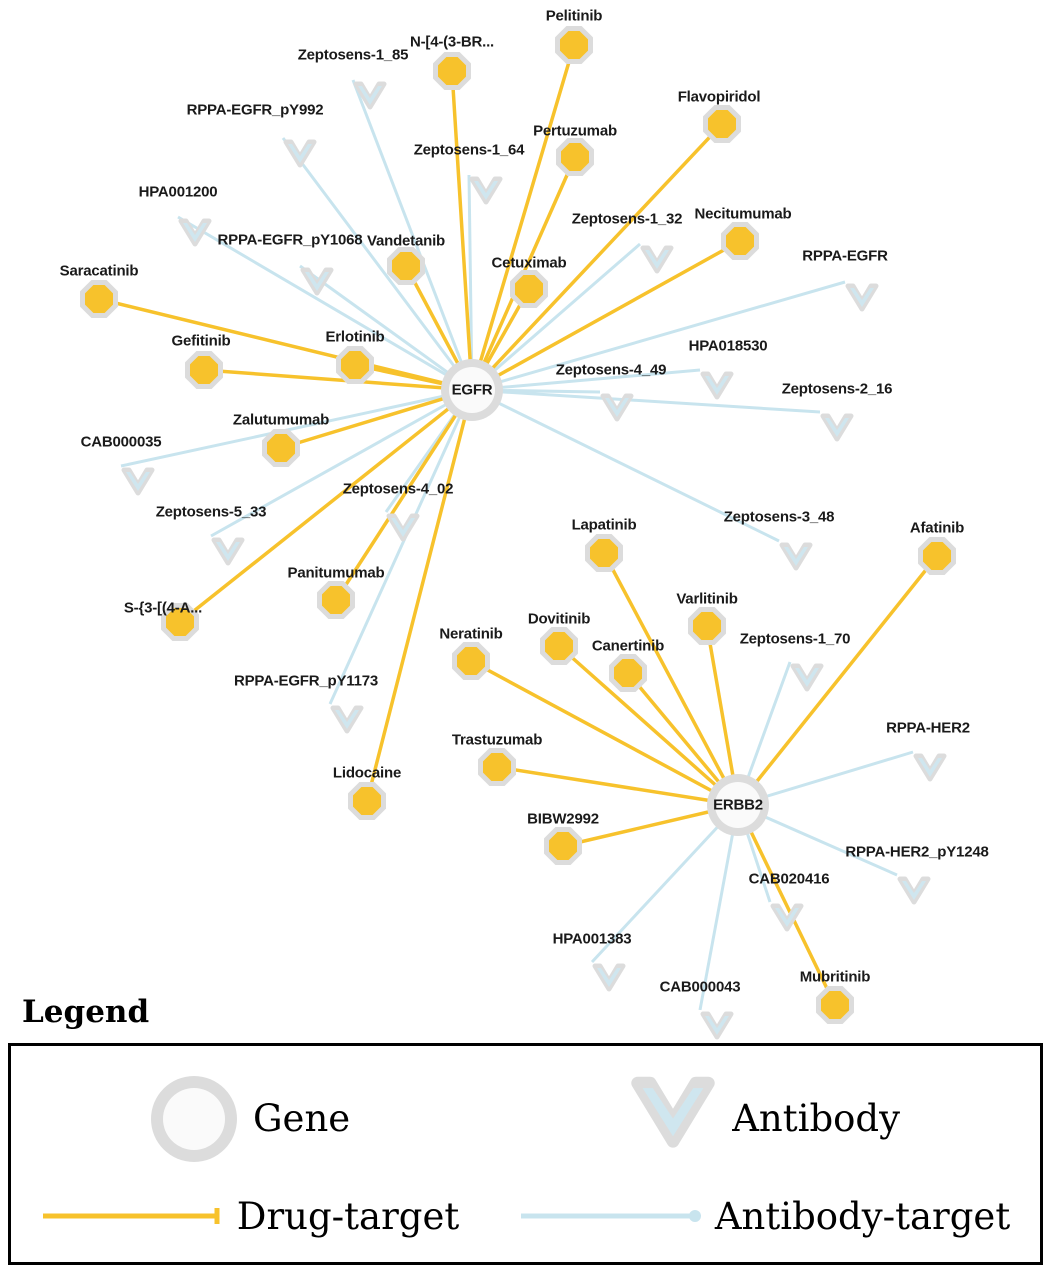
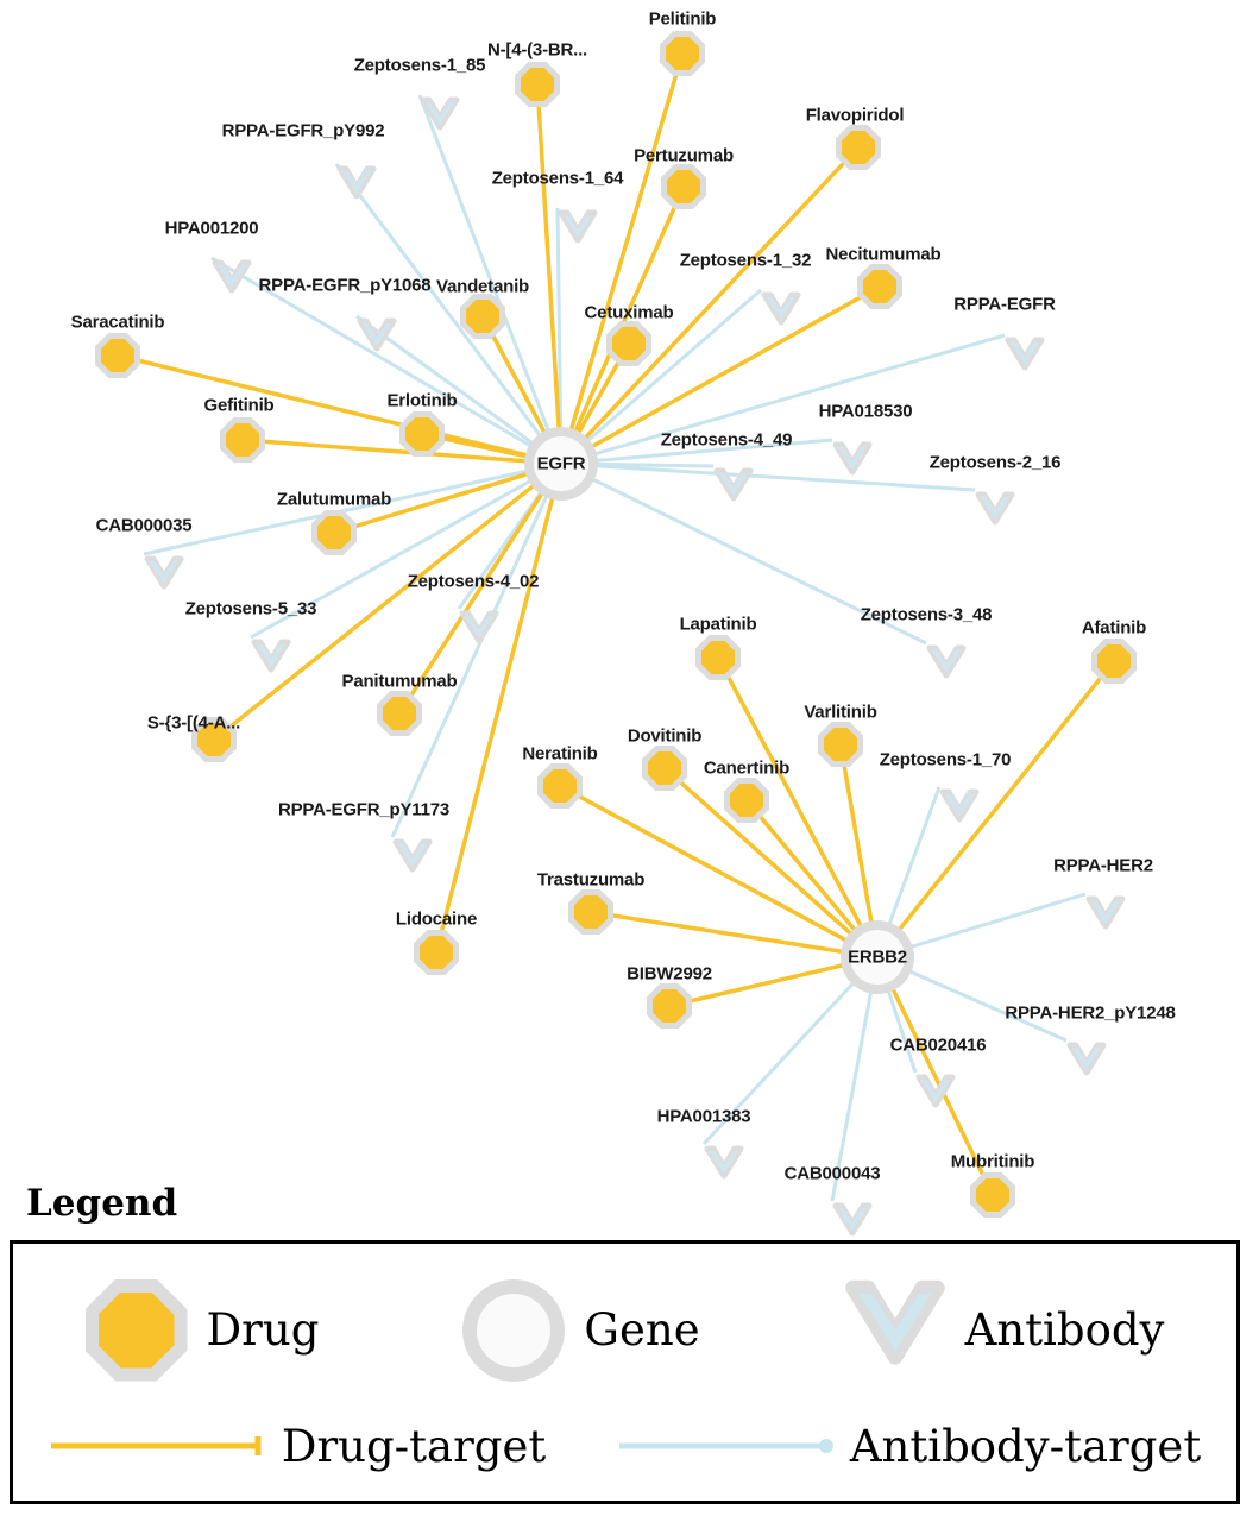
  Pelitinib
  N-[4-(3-BR...
  Flavopiridol
  Pertuzumab
  Necitumumab
  Vandetanib
  Cetuximab
  Saracatinib
  Gefitinib
  Erlotinib
  Zalutumumab
  Lapatinib
  Afatinib
  Varlitinib
  Panitumumab
  S-{3-[(4-A...
  Dovitinib
  Neratinib
  Canertinib
  Trastuzumab
  Lidocaine
  BIBW2992
  Mubritinib
  Zeptosens-1_85
  RPPA-EGFR_pY992
  Zeptosens-1_64
  HPA001200
  Zeptosens-1_32
  RPPA-EGFR_pY1068
  RPPA-EGFR
  HPA018530
  Zeptosens-4_49
  Zeptosens-2_16
  CAB000035
  Zeptosens-4_02
  Zeptosens-5_33
  Zeptosens-3_48
  Zeptosens-1_70
  RPPA-EGFR_pY1173
  RPPA-HER2
  RPPA-HER2_pY1248
  CAB020416
  HPA001383
  CAB000043
  EGFR
  ERBB2
  Legend
+ Drug
  Gene
  Antibody
  Drug-target
  Antibody-target
